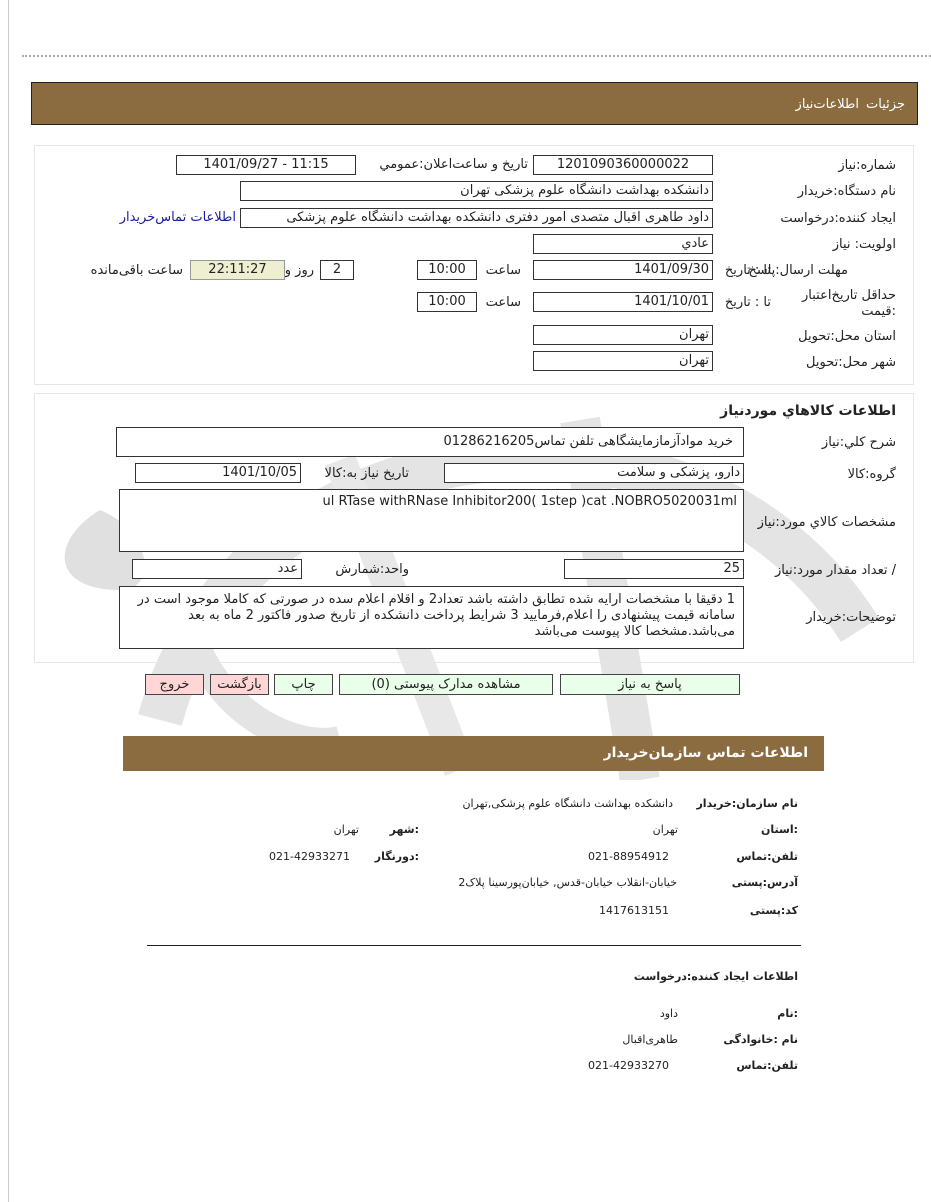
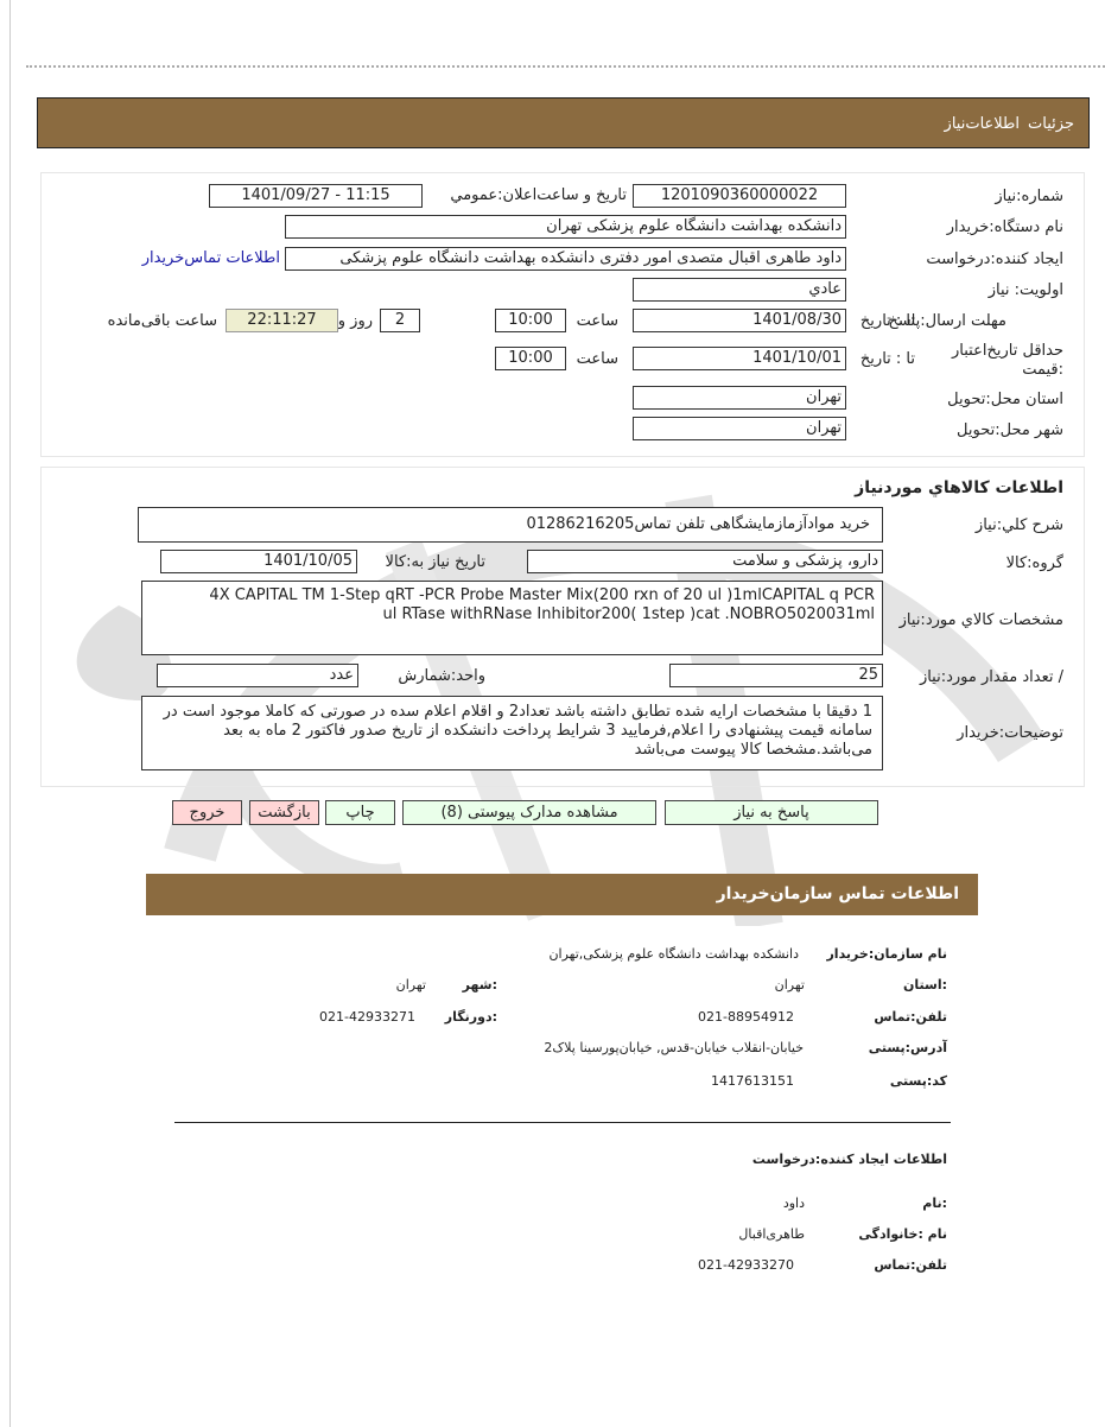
  جزئیات
  اطلاعات‌نیاز
  شماره‌:نیاز
  1201090360000022
  تاریخ و ساعت‌اعلان:عمومي
  1401/09/27 - 11:15
  نام دستگاه:خریدار
  دانشکده بهداشت دانشگاه علوم پزشکی تهران
  ایجاد کننده:درخواست
  داود طاهری اقبال متصدی امور دفتری دانشکده بهداشت دانشگاه علوم پزشکی
  اطلاعات تماس‌خریدار
  اولویت: نیاز
  عادي
  مهلت ارسال:پاسخ
  تا : تاریخ
- 1401/09/30
+ 1401/08/30
  ساعت
  10:00
  2
  روز و
  22:11:27
  ساعت باقی‌مانده
  حداقل تاریخاعتبار :قیمت
  تا : تاریخ
  1401/10/01
  ساعت
  10:00
  استان محل:تحویل
  تهران
  شهر محل:تحویل
  تهران
  اطلاعات كالاهاي موردنياز
  شرح كلي:نیاز
  خرید موادآزمازمایشگاهی تلفن تماس01286216205
  گروه:کالا
  دارو، پزشکی و سلامت
  تاریخ نیاز به:کالا
  1401/10/05
  مشخصات كالاي مورد:نیاز
+ 4X CAPITAL TM 1-Step qRT -PCR Probe Master Mix(200 rxn of 20 ul )1mlCAPITAL q PCR
  ul RTase withRNase Inhibitor200( 1step )cat .NOBRO5020031ml
  / تعداد مقدار مورد:نیاز
  25
  واحد:شمارش
  عدد
  توضیحات:خریدار
  1 دقیقا با مشخصات ارایه شده تطابق داشته باشد تعداد2 و اقلام اعلام سده در صورتی که کاملا موجود است در سامانه قیمت پیشنهادی را اعلام,فرمایید 3 شرایط پرداخت دانشکده از تاریخ صدور فاکتور 2 ماه به بعد می‌باشد.مشخصا کالا پیوست می‌باشد
  پاسخ به نیاز
- مشاهده مدارک پیوستی (0)
+ مشاهده مدارک پیوستی (8)
  چاپ
  بازگشت
  خروج
  اطلاعات تماس سازمان‌خریدار
  نام سازمان:خریدار
  دانشکده بهداشت دانشگاه علوم پزشکی,تهران
  :استان
  تهران
  :شهر
  تهران
  تلفن:تماس
  021-88954912
  :دورنگار
  021-42933271
  آدرس:پستی
  خیابان-انقلاب خیابان-قدس, خیابان‌پورسینا پلاک2
  کد:پستی
  1417613151
  اطلاعات ایجاد کننده:درخواست
  :نام
  داود
  نام :خانوادگی
  طاهری‌اقبال
  تلفن:تماس
  021-42933270
